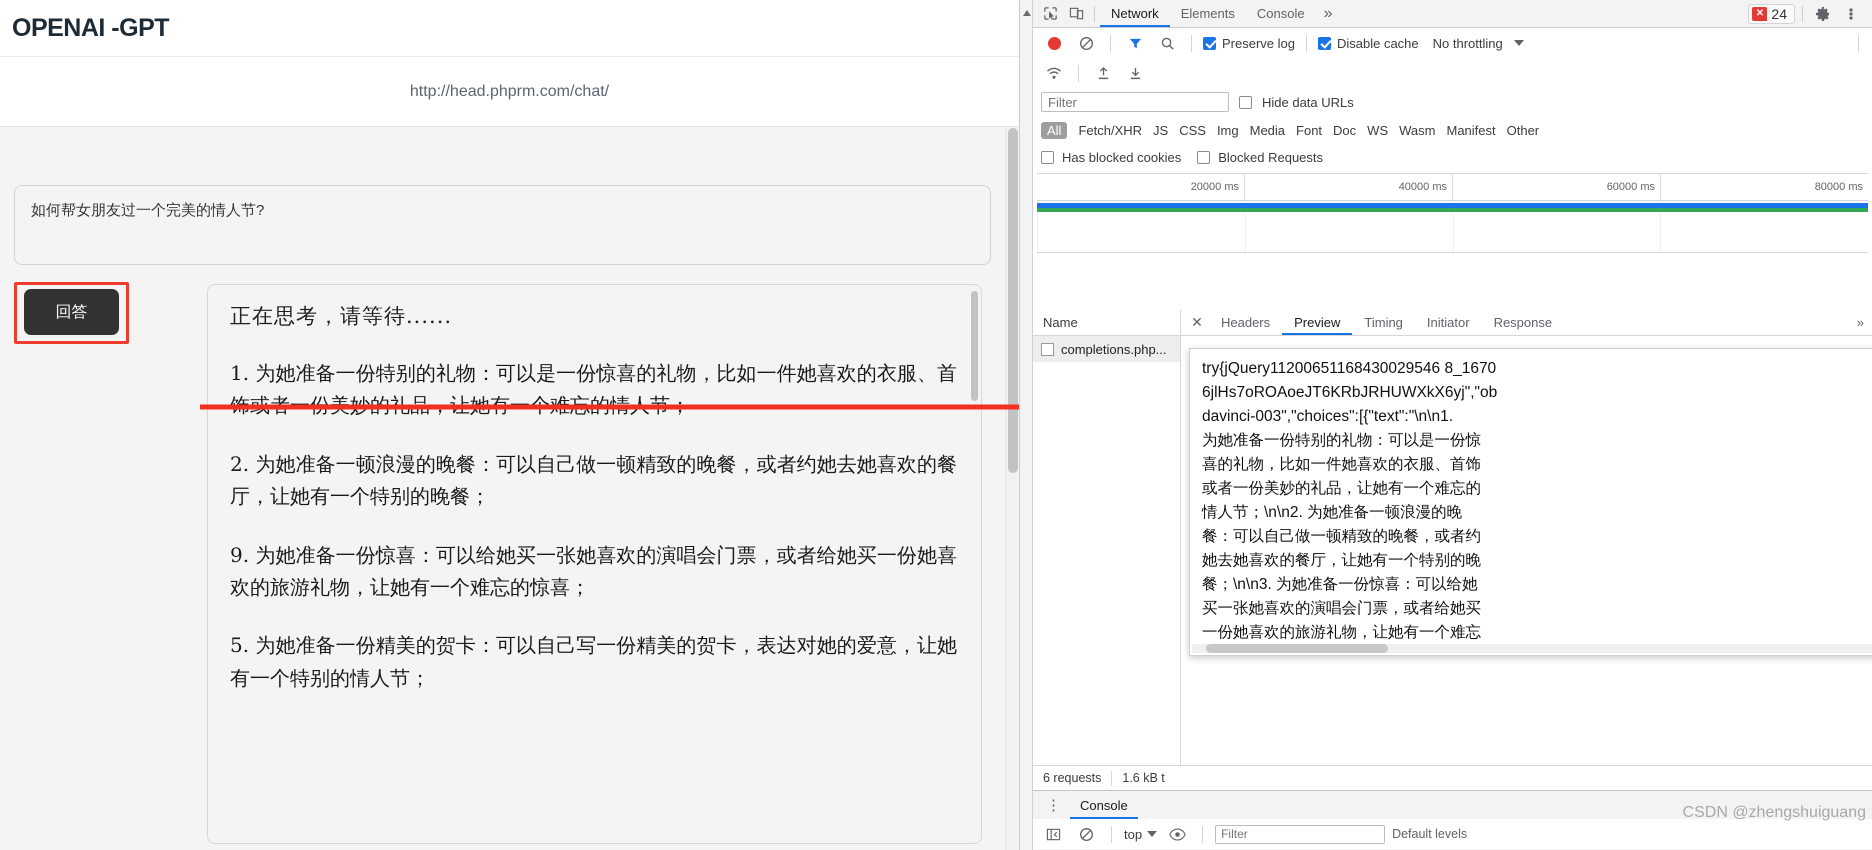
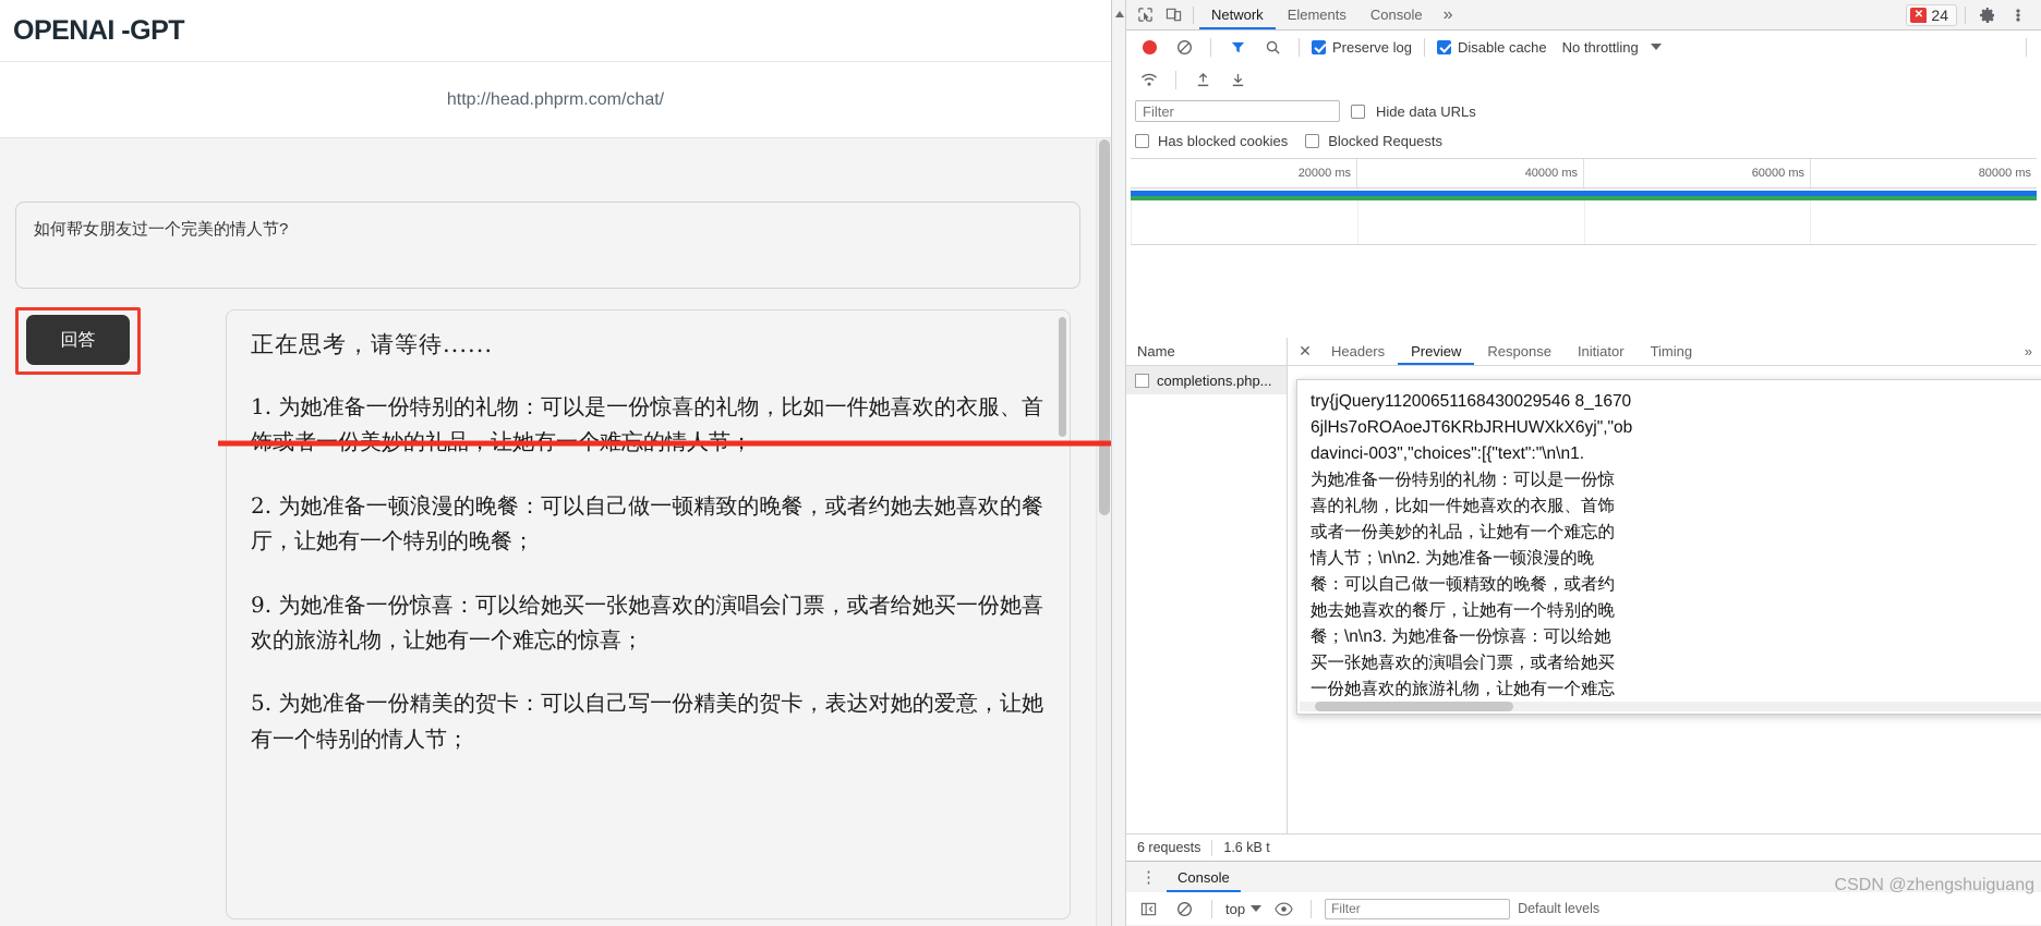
  OPENAI -GPT
  http://head.phprm.com/chat/
  如何帮女朋友过一个完美的情人节?
  回答
  正在思考，请等待......
  2. 为她准备一顿浪漫的晚餐：可以自己做一顿精致的晚餐，或者约她去她喜欢的餐厅，让她有一个特别的晚餐；
  9. 为她准备一份惊喜：可以给她买一张她喜欢的演唱会门票，或者给她买一份她喜欢的旅游礼物，让她有一个难忘的惊喜；
  5. 为她准备一份精美的贺卡：可以自己写一份精美的贺卡，表达对她的爱意，让她有一个特别的情人节；
  Network
  Elements
  Console
  »
  ✕
  24
  Preserve log
  Disable cache
  No throttling
  Filter
  Hide data URLs
- All
- Fetch/XHR
- JS
- CSS
- Img
- Media
- Font
- Doc
- WS
- Wasm
- Manifest
- Other
  Has blocked cookies
  Blocked Requests
  20000 ms
  40000 ms
  60000 ms
  80000 ms
  Name
  completions.php...
  ✕
  Headers
  Preview
- Timing
+ Response
  Initiator
- Response
+ Timing
  »
  try{jQuery11200651168430029546 8_1670
  6jlHs7oROAoeJT6KRbJRHUWXkX6yj","ob
  davinci-003","choices":[{"text":"\n\n1.
  为她准备一份特别的礼物：可以是一份惊
  喜的礼物，比如一件她喜欢的衣服、首饰
  或者一份美妙的礼品，让她有一个难忘的
  情人节；\n\n2. 为她准备一顿浪漫的晚
  餐：可以自己做一顿精致的晚餐，或者约
  她去她喜欢的餐厅，让她有一个特别的晚
  餐；\n\n3. 为她准备一份惊喜：可以给她
  买一张她喜欢的演唱会门票，或者给她买
  一份她喜欢的旅游礼物，让她有一个难忘
  6 requests
  1.6 kB t
  ⋮
  Console
  top
  Filter
  Default levels
  CSDN @zhengshuiguang
